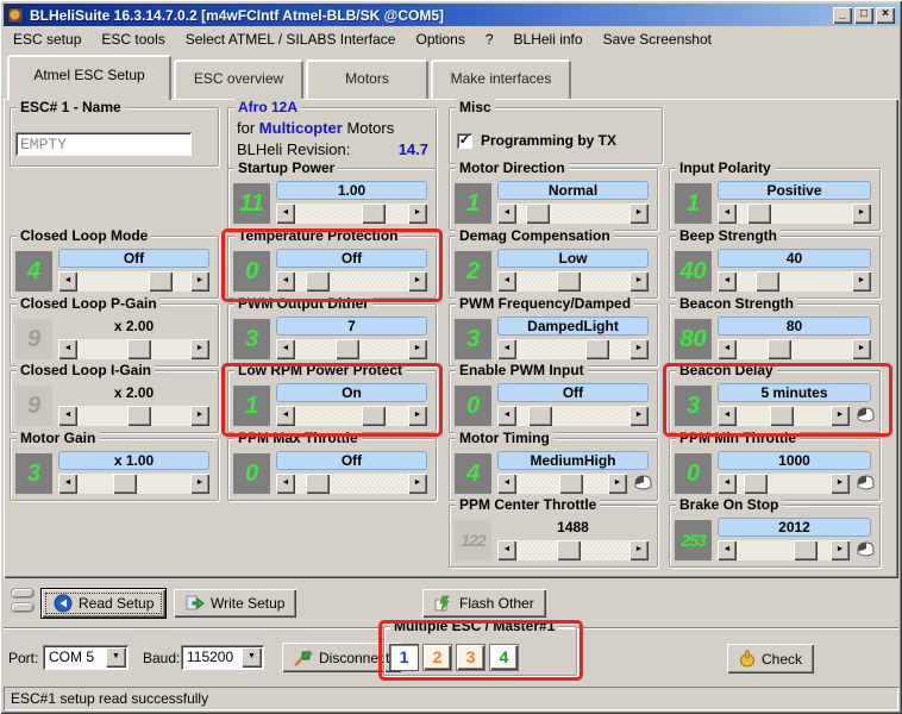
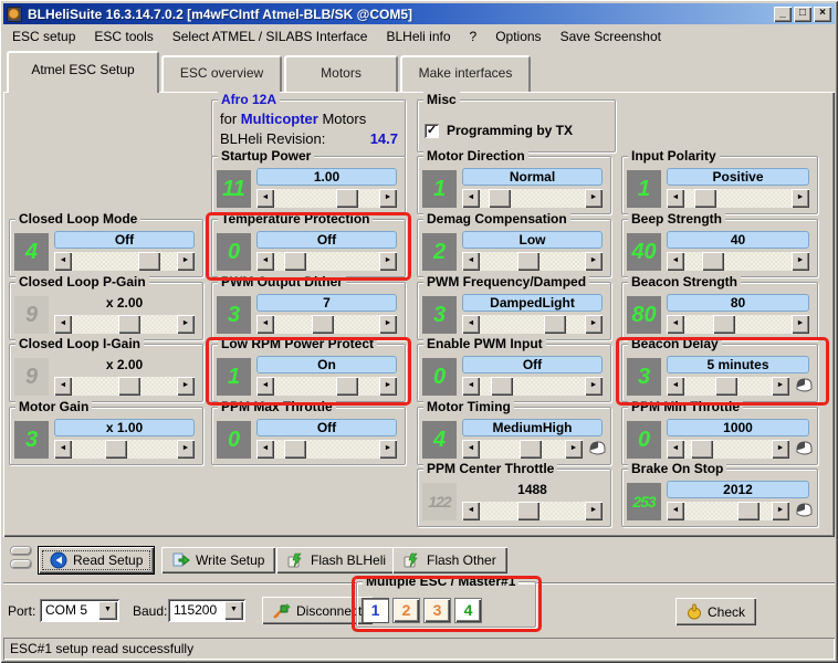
  BLHeliSuite 16.3.14.7.0.2 [m4wFCIntf Atmel-BLB/SK @COM5]
  _
  □
  ×
  ESC setup
  ESC tools
  Select ATMEL / SILABS Interface
- Options
+ BLHeli info
  ?
- BLHeli info
+ Options
  Save Screenshot
  Atmel ESC Setup
  ESC overview
  Motors
  Make interfaces
- ESC# 1 - Name
- EMPTY
  Afro 12A
  for Multicopter Motors
  BLHeli Revision:
  14.7
  Misc
  ✓
  Programming by TX
  Startup Power
  11
  1.00
  Motor Direction
  1
  Normal
  Input Polarity
  1
  Positive
  Closed Loop Mode
  4
  Off
  Temperature Protection
  0
  Off
  Demag Compensation
  2
  Low
  Beep Strength
  40
  40
  Closed Loop P-Gain
  9
  x 2.00
  PWM Output Dither
  3
  7
  PWM Frequency/Damped
  3
  DampedLight
  Beacon Strength
  80
  80
  Closed Loop I-Gain
  9
  x 2.00
  Low RPM Power Protect
  1
  On
  Enable PWM Input
  0
  Off
  Beacon Delay
  3
  5 minutes
  Motor Gain
  3
  x 1.00
  PPM Max Throttle
  0
  Off
  Motor Timing
  4
  MediumHigh
  PPM Min Throttle
  0
  1000
  PPM Center Throttle
  122
  1488
  Brake On Stop
  253
  2012
  Read Setup
  Write Setup
+ Flash BLHeli
  Flash Other
  Port:
  COM 5
  Baud:
  115200
  Disconnect
  Multiple ESC / Master#1
  1
  2
  3
  4
  Check
  ESC#1 setup read successfully
